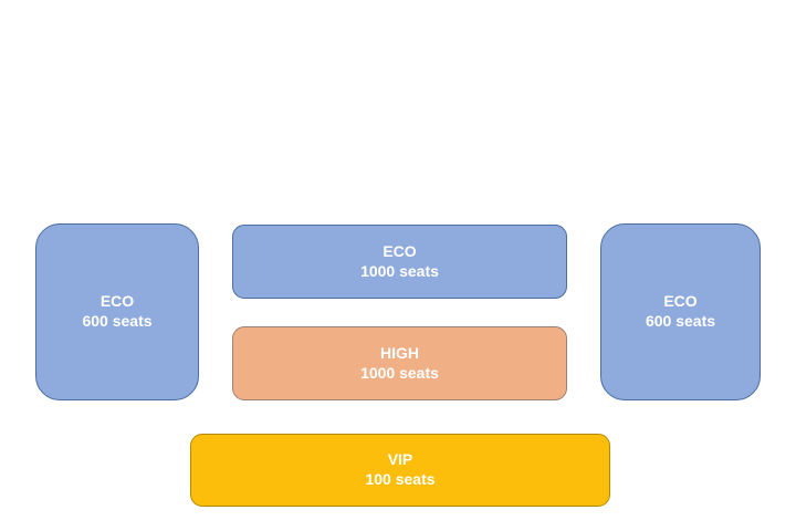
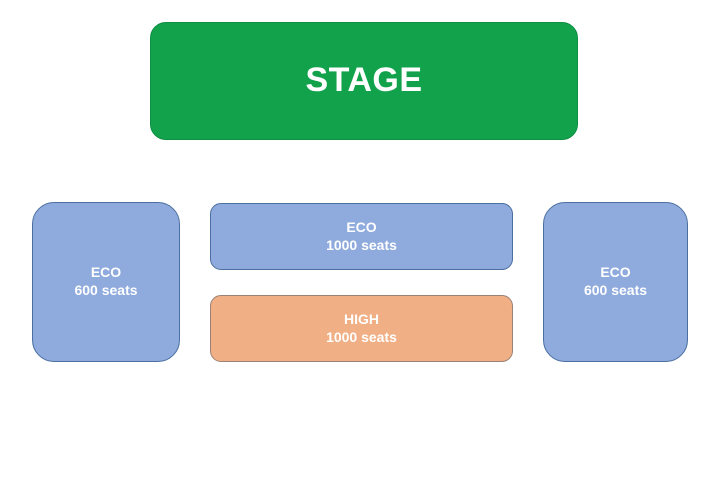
+ STAGE
  ECO
  600 seats
  ECO
  1000 seats
  HIGH
  1000 seats
  ECO
  600 seats
- VIP
- 100 seats
